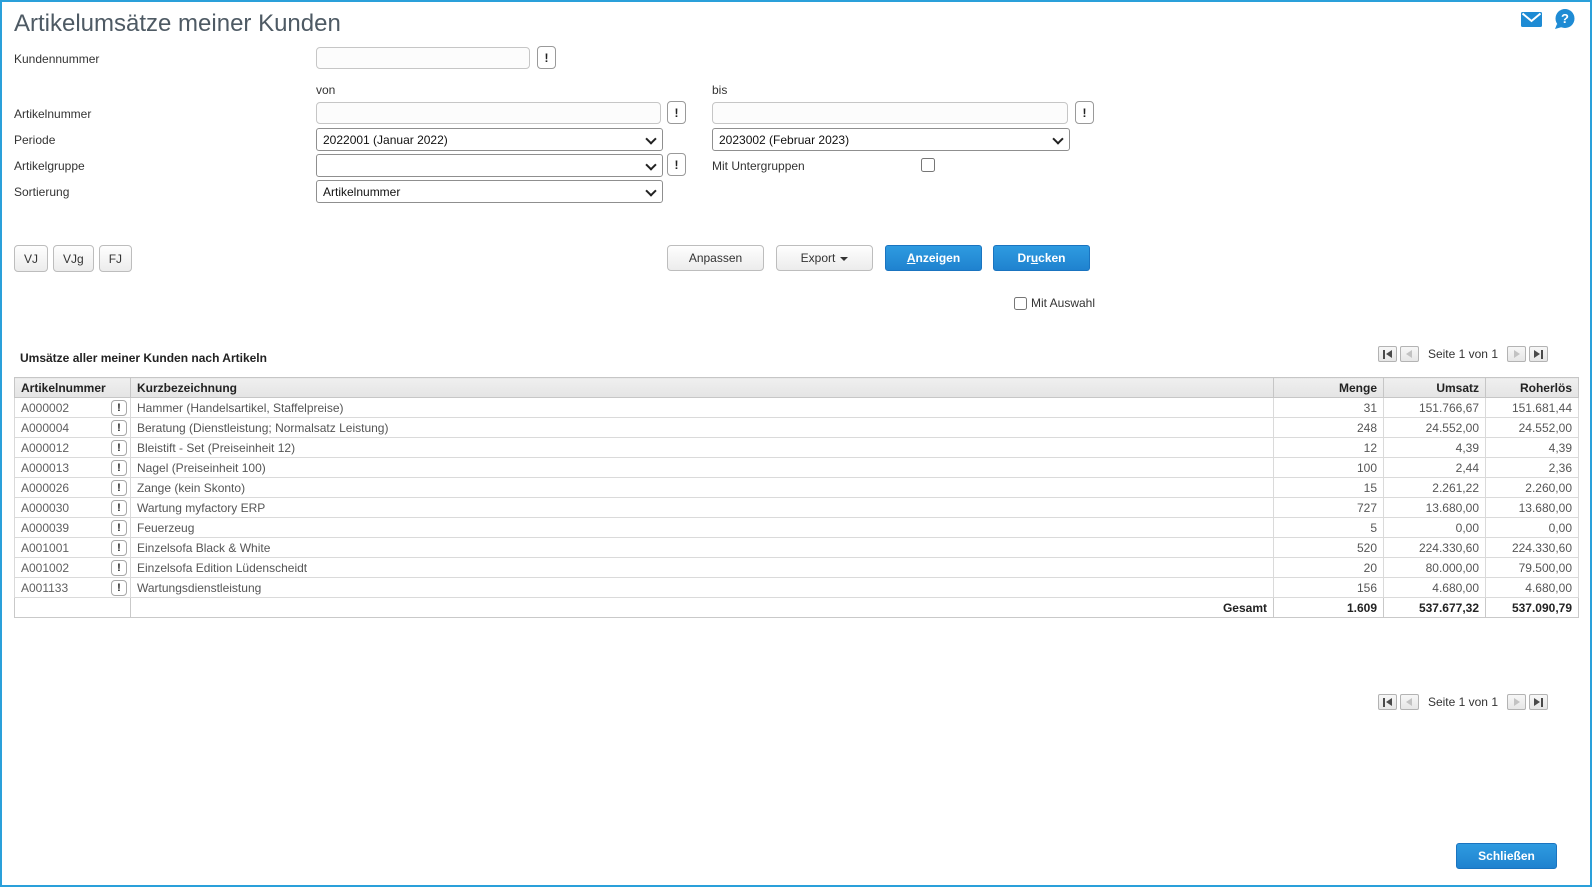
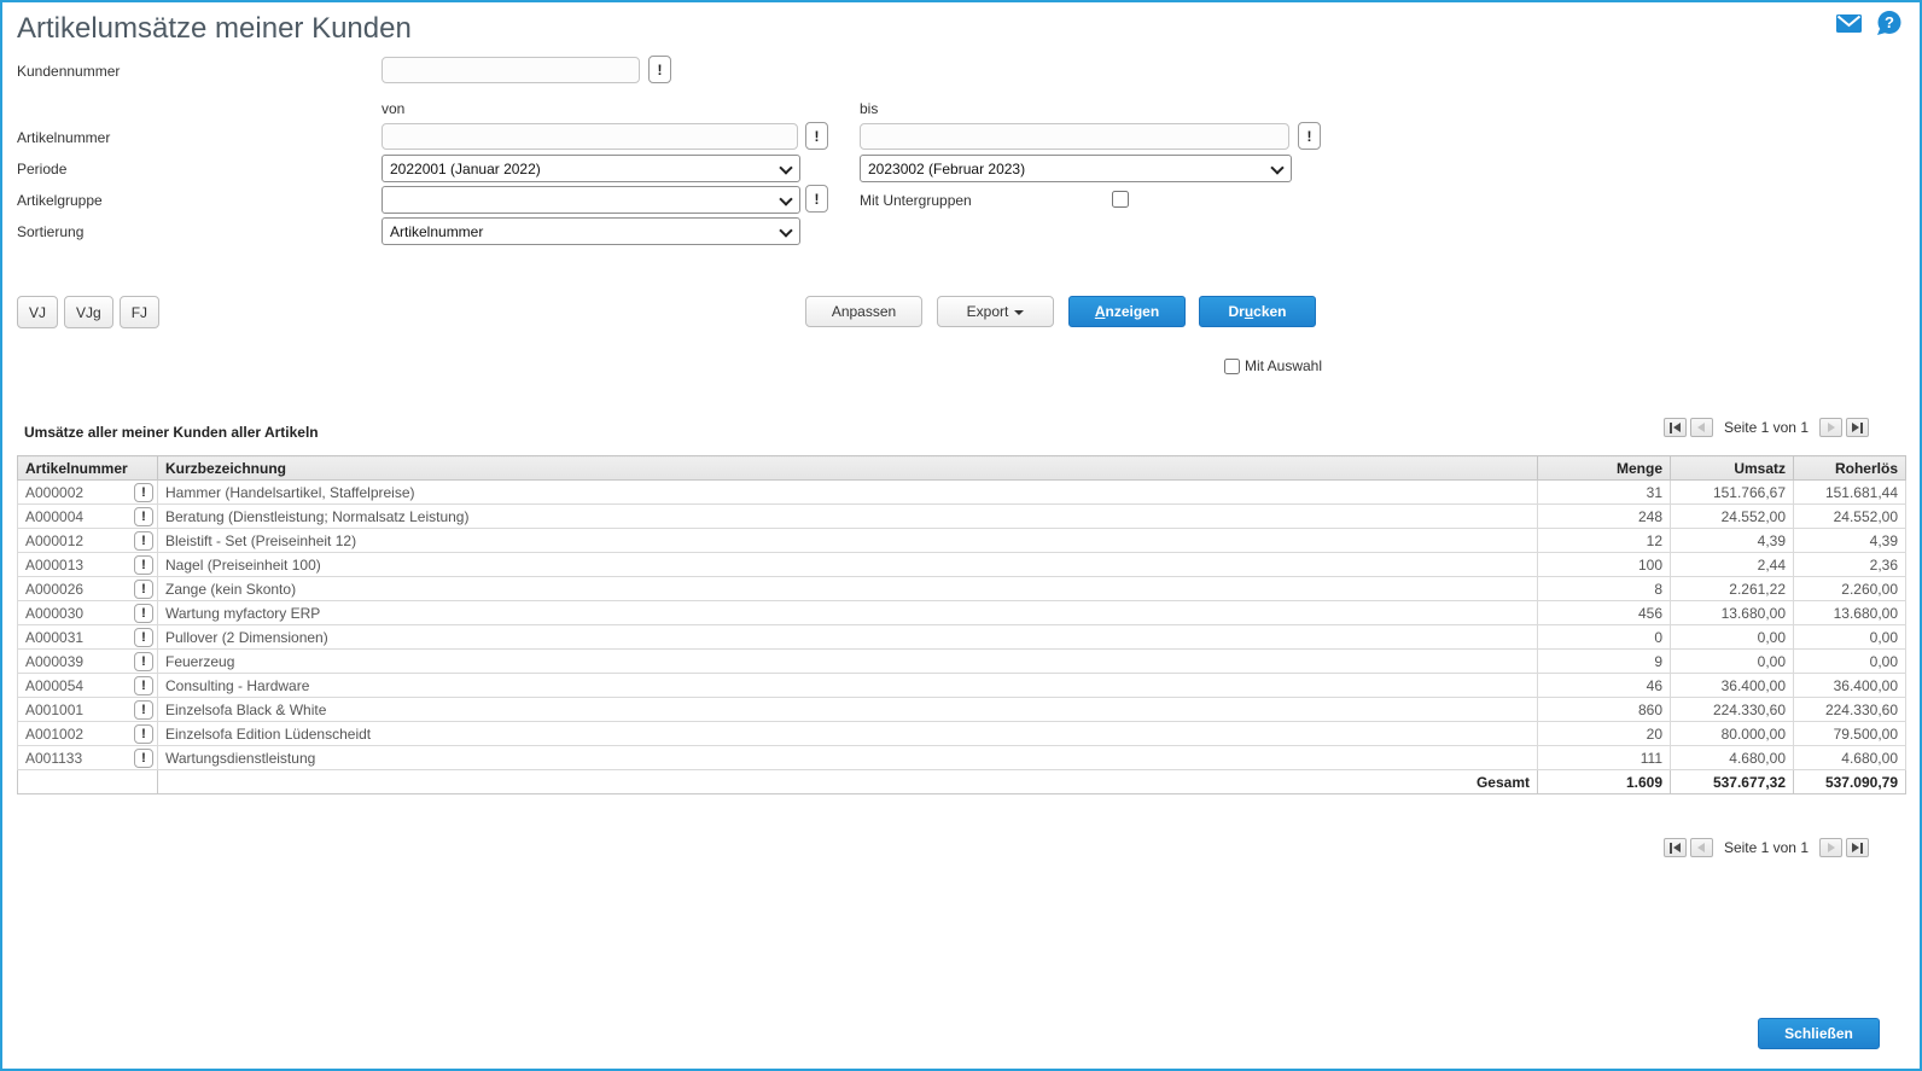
  Artikelumsätze meiner Kunden
  ?
  Kundennummer
  !
  von
  bis
  Artikelnummer
  !
  !
  Periode
  2022001 (Januar 2022)
  2023002 (Februar 2023)
  Artikelgruppe
  !
  Mit Untergruppen
  Sortierung
  Artikelnummer
  VJ
  VJg
  FJ
  Anpassen
  Export
  Anzeigen
  Drucken
  Mit Auswahl
- Umsätze aller meiner Kunden nach Artikeln
+ Umsätze aller meiner Kunden aller Artikeln
  Seite 1 von 1
  Artikelnummer	Kurzbezeichnung	Menge	Umsatz	Roherlös
  A000002 !	Hammer (Handelsartikel, Staffelpreise)	31	151.766,67	151.681,44
  A000004 !	Beratung (Dienstleistung; Normalsatz Leistung)	248	24.552,00	24.552,00
  A000012 !	Bleistift - Set (Preiseinheit 12)	12	4,39	4,39
  A000013 !	Nagel (Preiseinheit 100)	100	2,44	2,36
- A000026 !	Zange (kein Skonto)	15	2.261,22	2.260,00
+ A000026 !	Zange (kein Skonto)	8	2.261,22	2.260,00
- A000030 !	Wartung myfactory ERP	727	13.680,00	13.680,00
+ A000030 !	Wartung myfactory ERP	456	13.680,00	13.680,00
+ A000031 !	Pullover (2 Dimensionen)	0	0,00	0,00
- A000039 !	Feuerzeug	5	0,00	0,00
+ A000039 !	Feuerzeug	9	0,00	0,00
+ A000054 !	Consulting - Hardware	46	36.400,00	36.400,00
- A001001 !	Einzelsofa Black & White	520	224.330,60	224.330,60
+ A001001 !	Einzelsofa Black & White	860	224.330,60	224.330,60
  A001002 !	Einzelsofa Edition Lüdenscheidt	20	80.000,00	79.500,00
- A001133 !	Wartungsdienstleistung	156	4.680,00	4.680,00
+ A001133 !	Wartungsdienstleistung	111	4.680,00	4.680,00
  	Gesamt	1.609	537.677,32	537.090,79
  Seite 1 von 1
  Schließen
